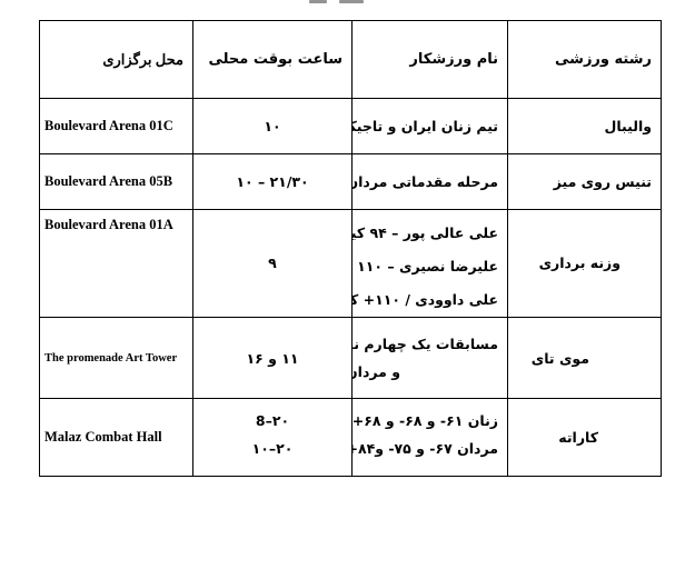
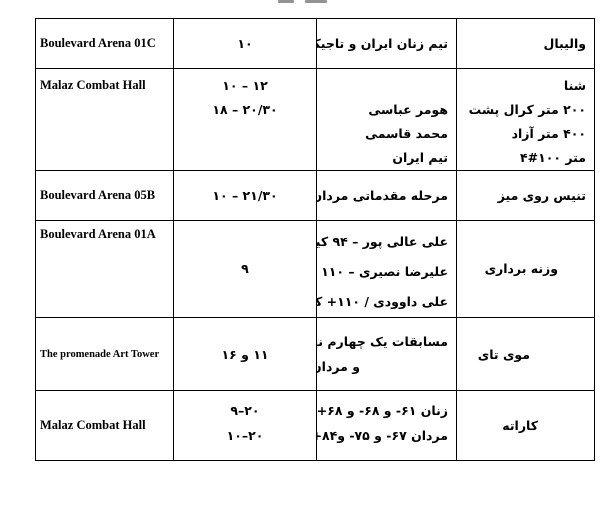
- محل برگزاری	ساعت بوقت محلی	نام ورزشکار	رشته ورزشی
  Boulevard Arena 01C	۱۰	تیم زنان ایران و تاجیک	والیبال
+ Malaz Combat Hall	۱۰ – ۱۲ ۱۸ – ۲۰/۳۰	هومر عباسی محمد قاسمی تیم ایران	شنا ۲۰۰ متر کرال پشت ۴۰۰ متر آزاد ۴#۱۰۰ متر
  Boulevard Arena 05B	۱۰ – ۲۱/۳۰	مرحله مقدماتی مردان	تنیس روی میز
  Boulevard Arena 01A	۹	علی عالی پور – ۹۴ کی علیرضا نصیری – ۱۱۰ علی داوودی / ۱۱۰+ ک	وزنه برداری
  The promenade Art Tower	۱۱ و ۱۶	مسابقات یک چهارم ن و مردان	موی تای
- Malaz Combat Hall	8–۲۰ ۱۰–۲۰	زنان ۶۱- و ۶۸- و ۶۸+ مردان ۶۷- و ۷۵- و۸۴+	کاراته
+ Malaz Combat Hall	۹–۲۰ ۱۰–۲۰	زنان ۶۱- و ۶۸- و ۶۸+ مردان ۶۷- و ۷۵- و۸۴+	کاراته
